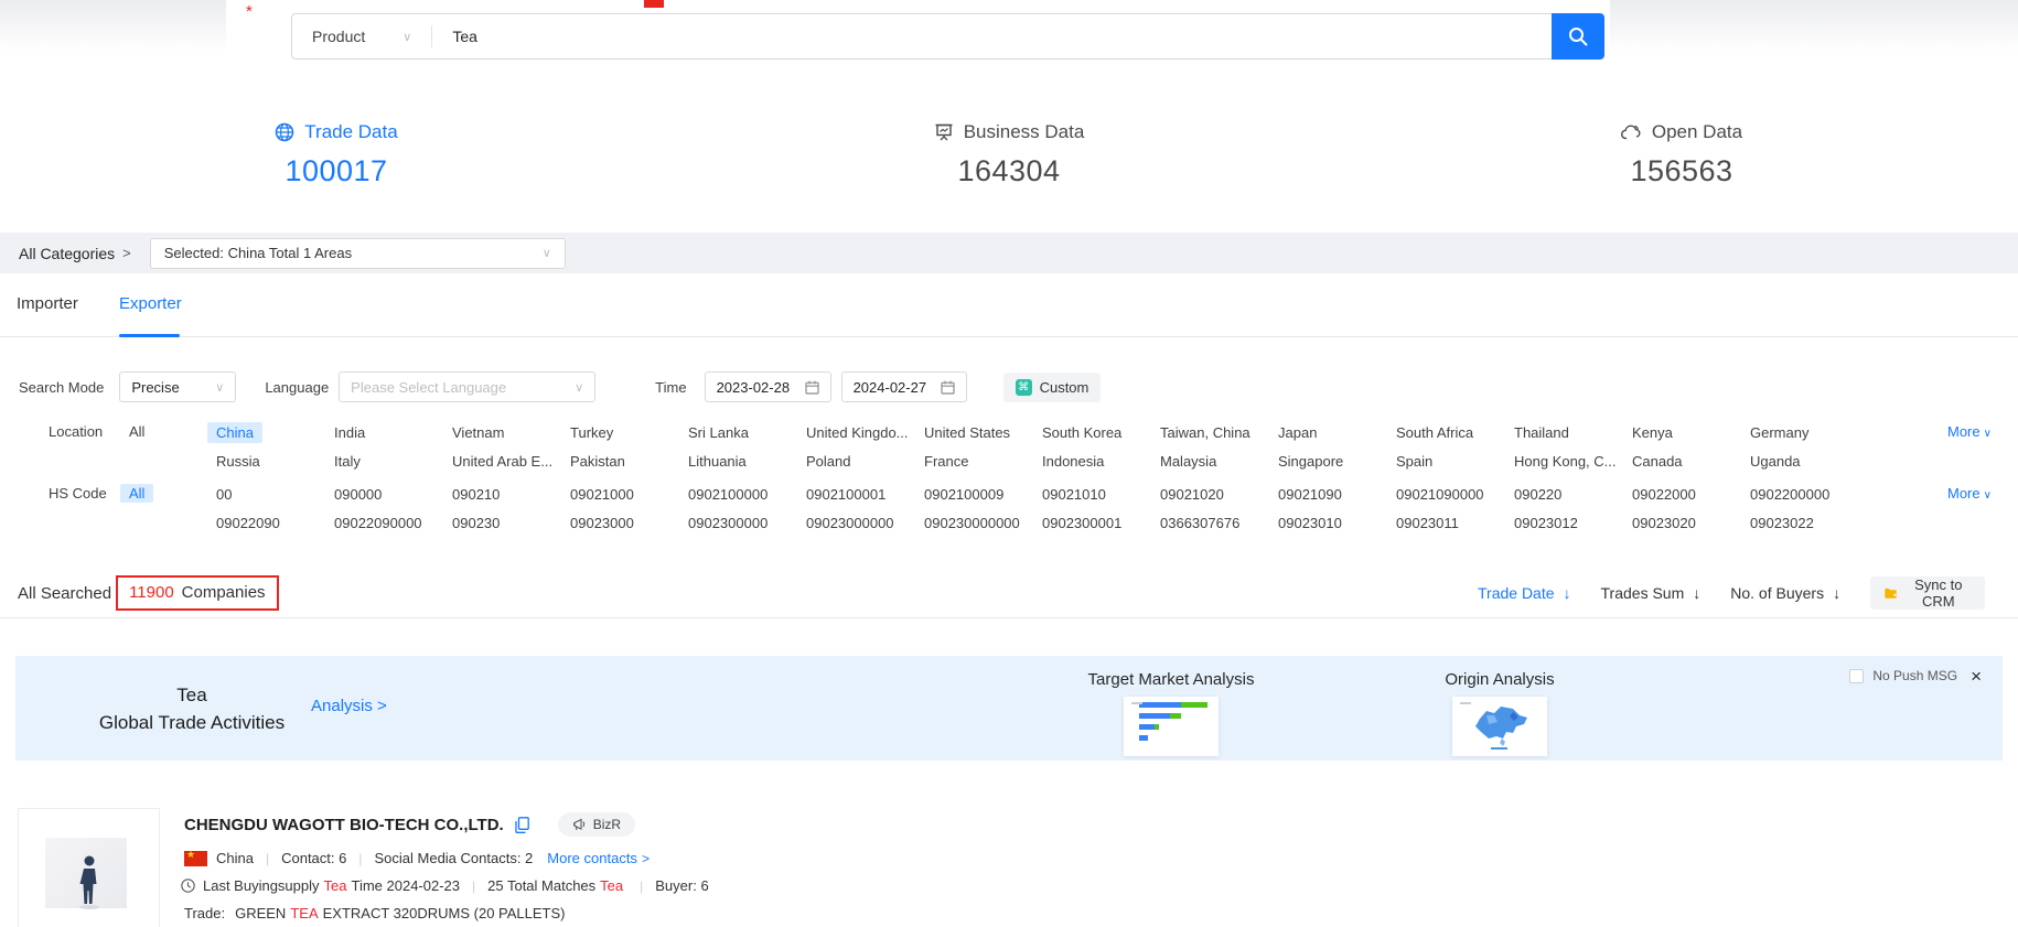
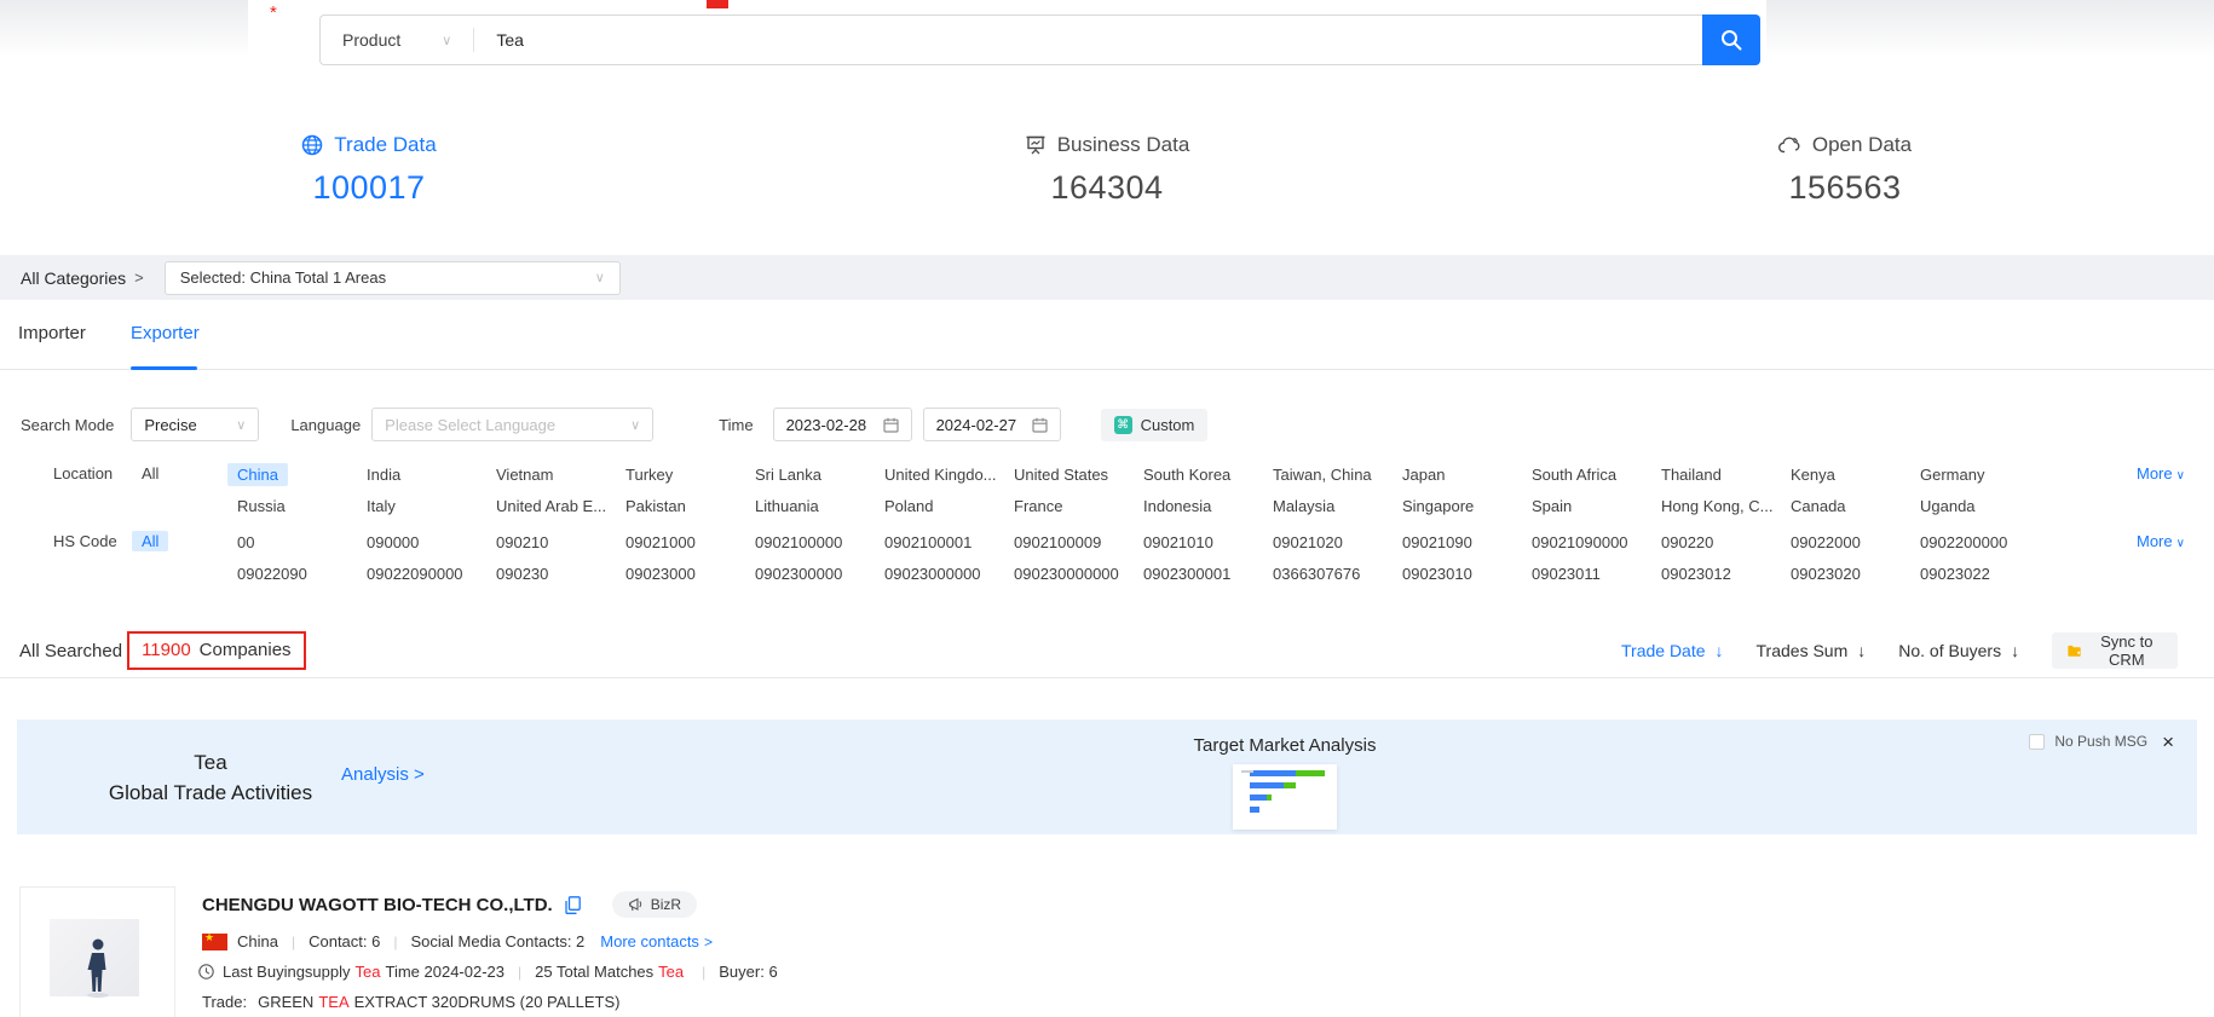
  *
  Product
  ∨
  Tea
  Trade Data
  100017
  Business Data
  164304
  Open Data
  156563
  All Categories
  >
  Selected: China Total 1 Areas
  ∨
  Importer
  Exporter
  Search Mode
  Precise
  ∨
  Language
  Please Select Language
  ∨
  Time
  2023-02-28
  2024-02-27
  ⌘
  Custom
  Location
  All
  China
  India
  Vietnam
  Turkey
  Sri Lanka
  United Kingdo...
  United States
  South Korea
  Taiwan, China
  Japan
  South Africa
  Thailand
  Kenya
  Germany
  Russia
  Italy
  United Arab E...
  Pakistan
  Lithuania
  Poland
  France
  Indonesia
  Malaysia
  Singapore
  Spain
  Hong Kong, C...
  Canada
  Uganda
  More ∨
  HS Code
  All
  00
  090000
  090210
  09021000
  0902100000
  0902100001
  0902100009
  09021010
  09021020
  09021090
  09021090000
  090220
  09022000
  0902200000
  09022090
  09022090000
  090230
  09023000
  0902300000
  09023000000
  090230000000
  0902300001
  0366307676
  09023010
  09023011
  09023012
  09023020
  09023022
  More ∨
  All Searched
  11900
  Companies
  Trade Date
  ↓
  Trades Sum
  ↓
  No. of Buyers
  ↓
  Sync to CRM
  Tea
  Global Trade Activities
  Analysis >
  Target Market Analysis
- Origin Analysis
  No Push MSG
  ×
  CHENGDU WAGOTT BIO-TECH CO.,LTD.
  BizR
  ★
  China
  |
  Contact: 6
  |
  Social Media Contacts: 2
  More contacts >
  Last Buyingsupply
  Tea
  Time 2024-02-23
  |
  25 Total Matches
  Tea
  |
  Buyer: 6
  Trade:
  GREEN
  TEA
  EXTRACT 320DRUMS (20 PALLETS)
